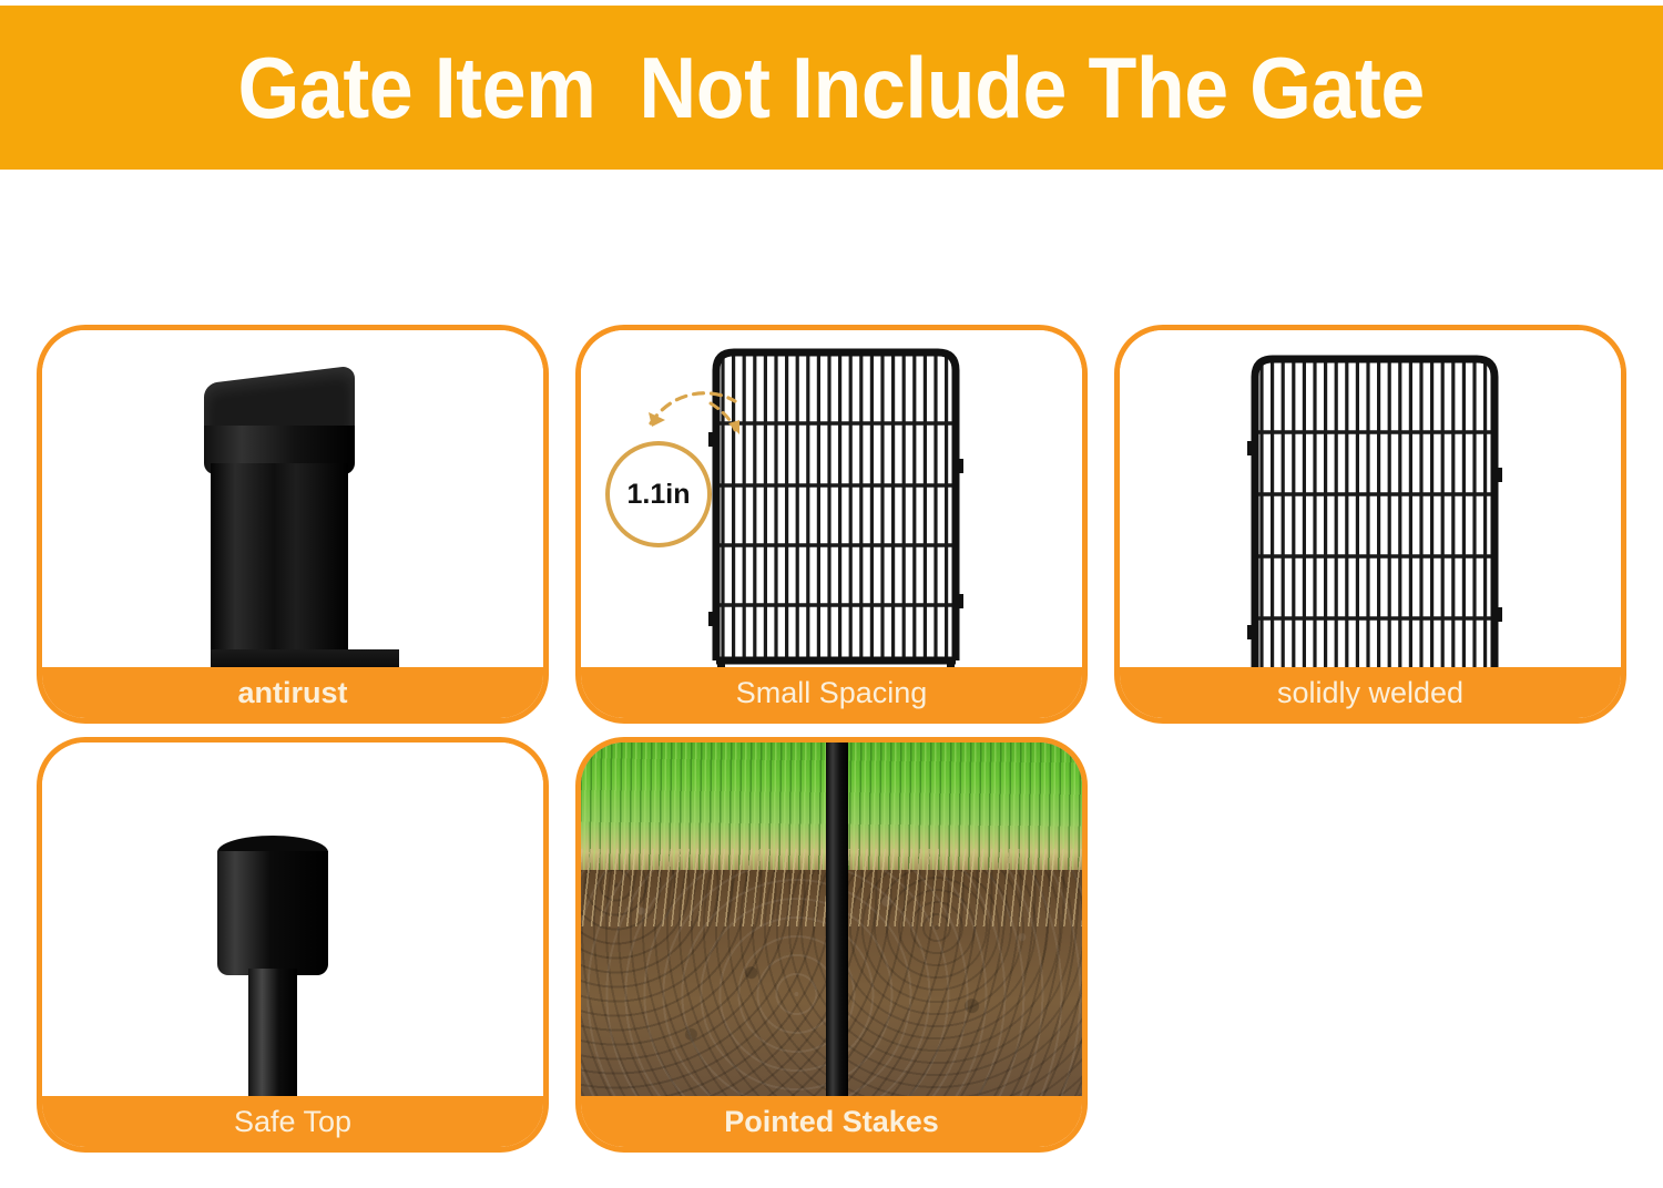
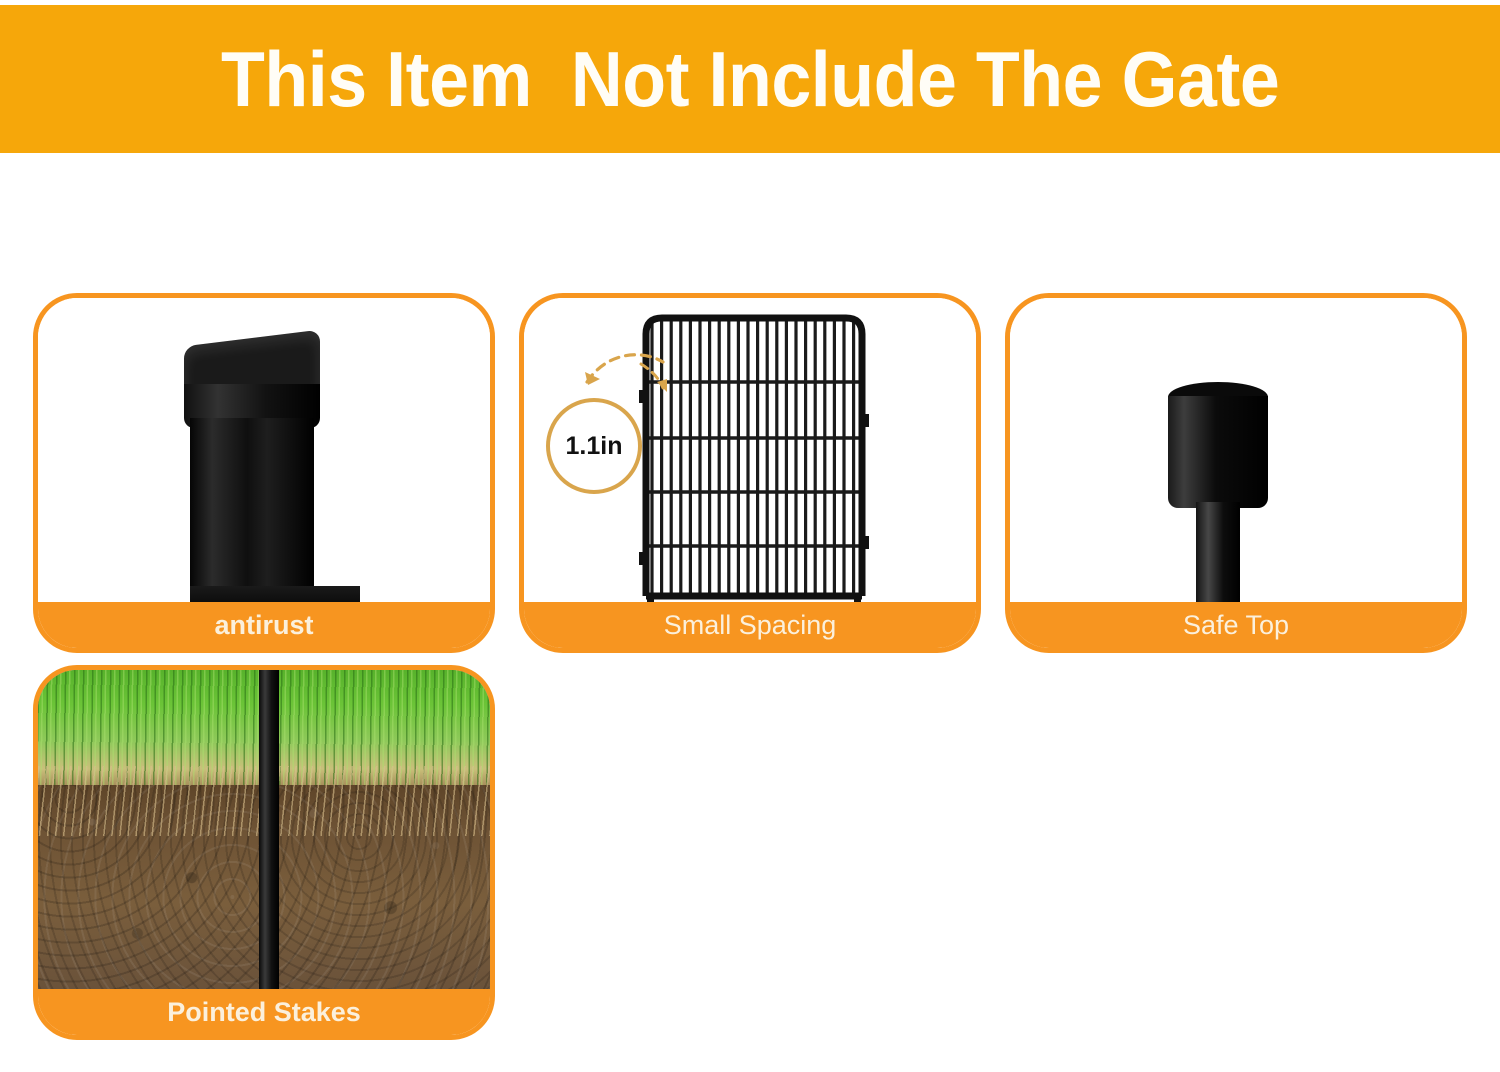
- Gate Item Not Include The Gate
+ This Item Not Include The Gate
  antirust
  1.1in
  Small Spacing
- solidly welded
  Safe Top
  Pointed Stakes
